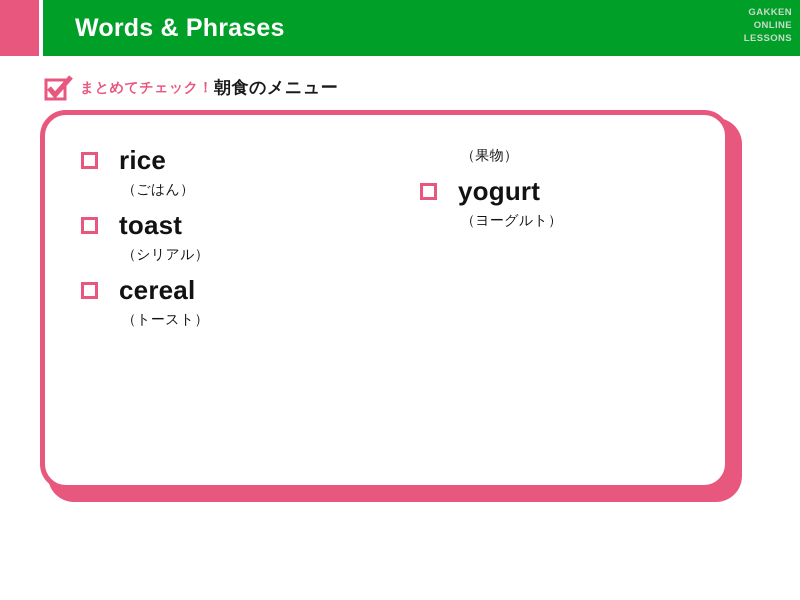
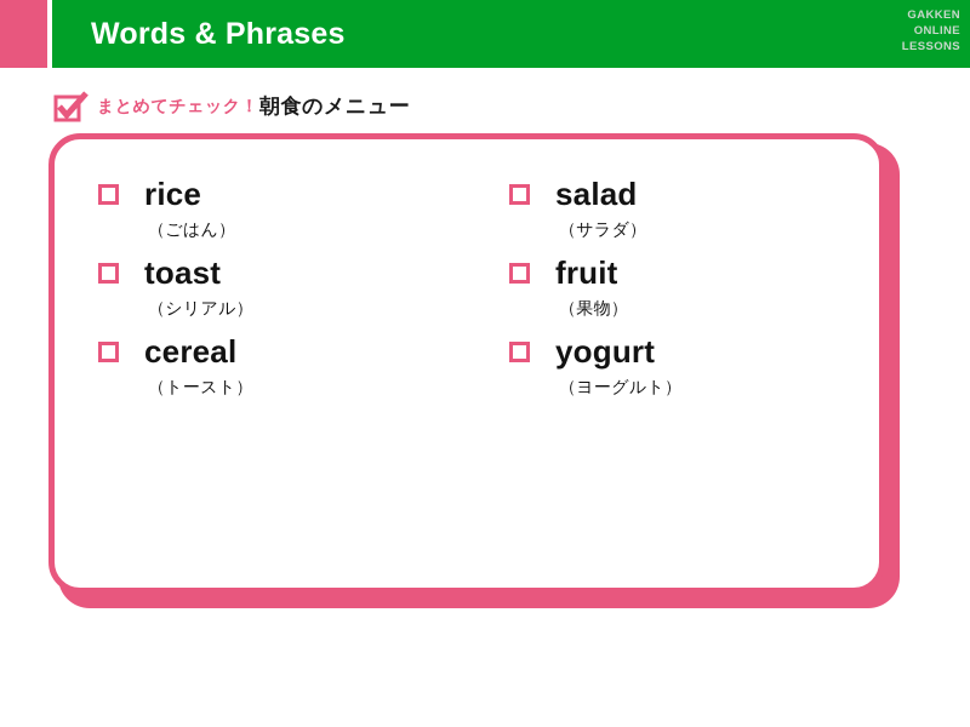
  Words & Phrases
  GAKKEN
  ONLINE
  LESSONS
  まとめてチェック！
  朝食のメニュー
  rice
  （ごはん）
  toast
  （シリアル）
  cereal
  （トースト）
+ salad
+ （サラダ）
+ fruit
  （果物）
  yogurt
  （ヨーグルト）
